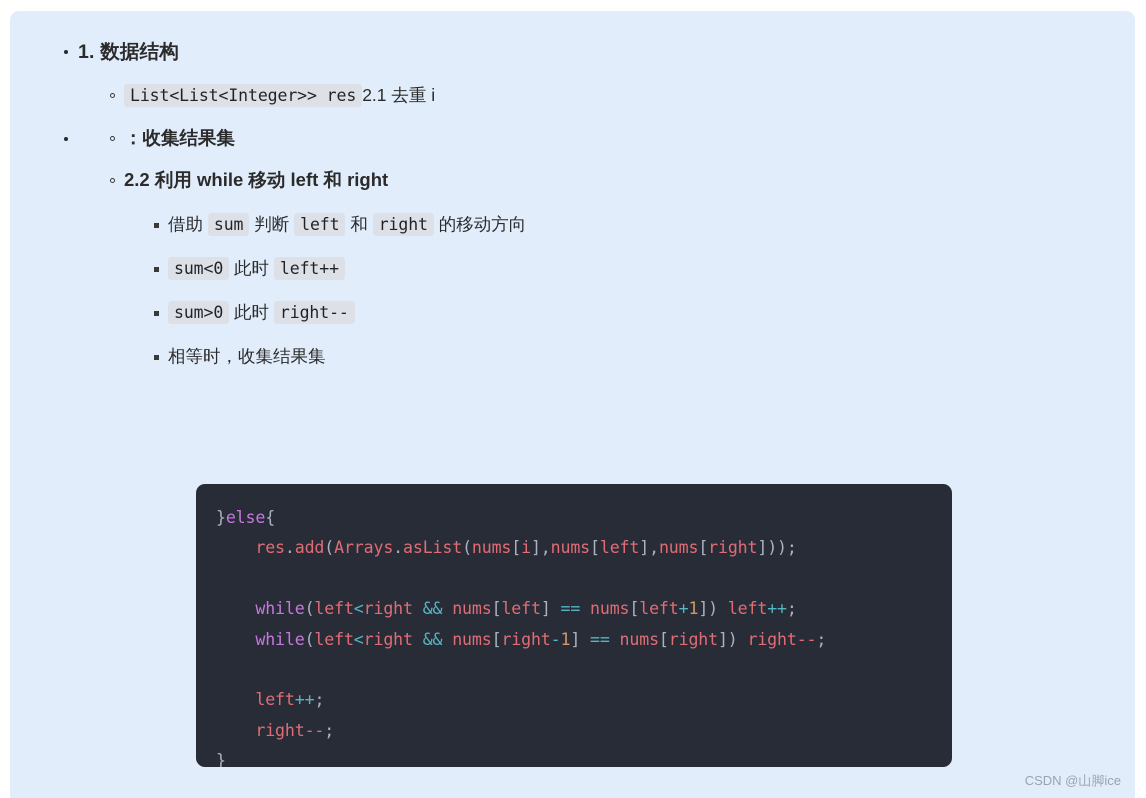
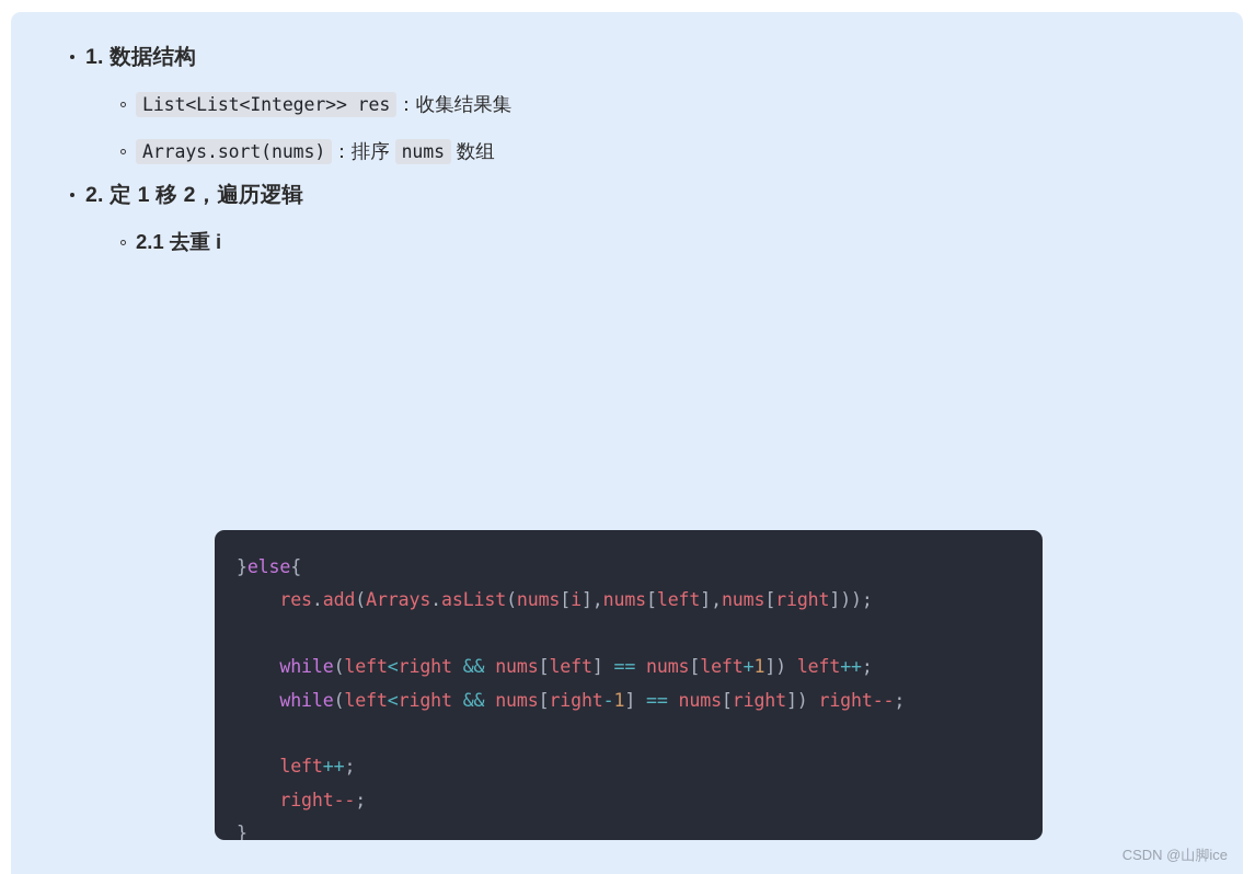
  1. 数据结构
- List<List<Integer>> res 2.1 去重 i
+ List<List<Integer>> res ：收集结果集
+ Arrays.sort(nums) ：排序 nums 数组
+ 2. 定 1 移 2，遍历逻辑
- ：收集结果集
+ 2.1 去重 i
- 2.2 利用 while 移动 left 和 right
- 借助 sum 判断 left 和 right 的移动方向
- sum<0 此时 left++
- sum>0 此时 right--
- 相等时，收集结果集
  }else{ res.add(Arrays.asList(nums[i],nums[left],nums[right])); while(left<right && nums[left] == nums[left+1]) left++; while(left<right && nums[right-1] == nums[right]) right--; left++; right--; }
  CSDN @山脚ice
